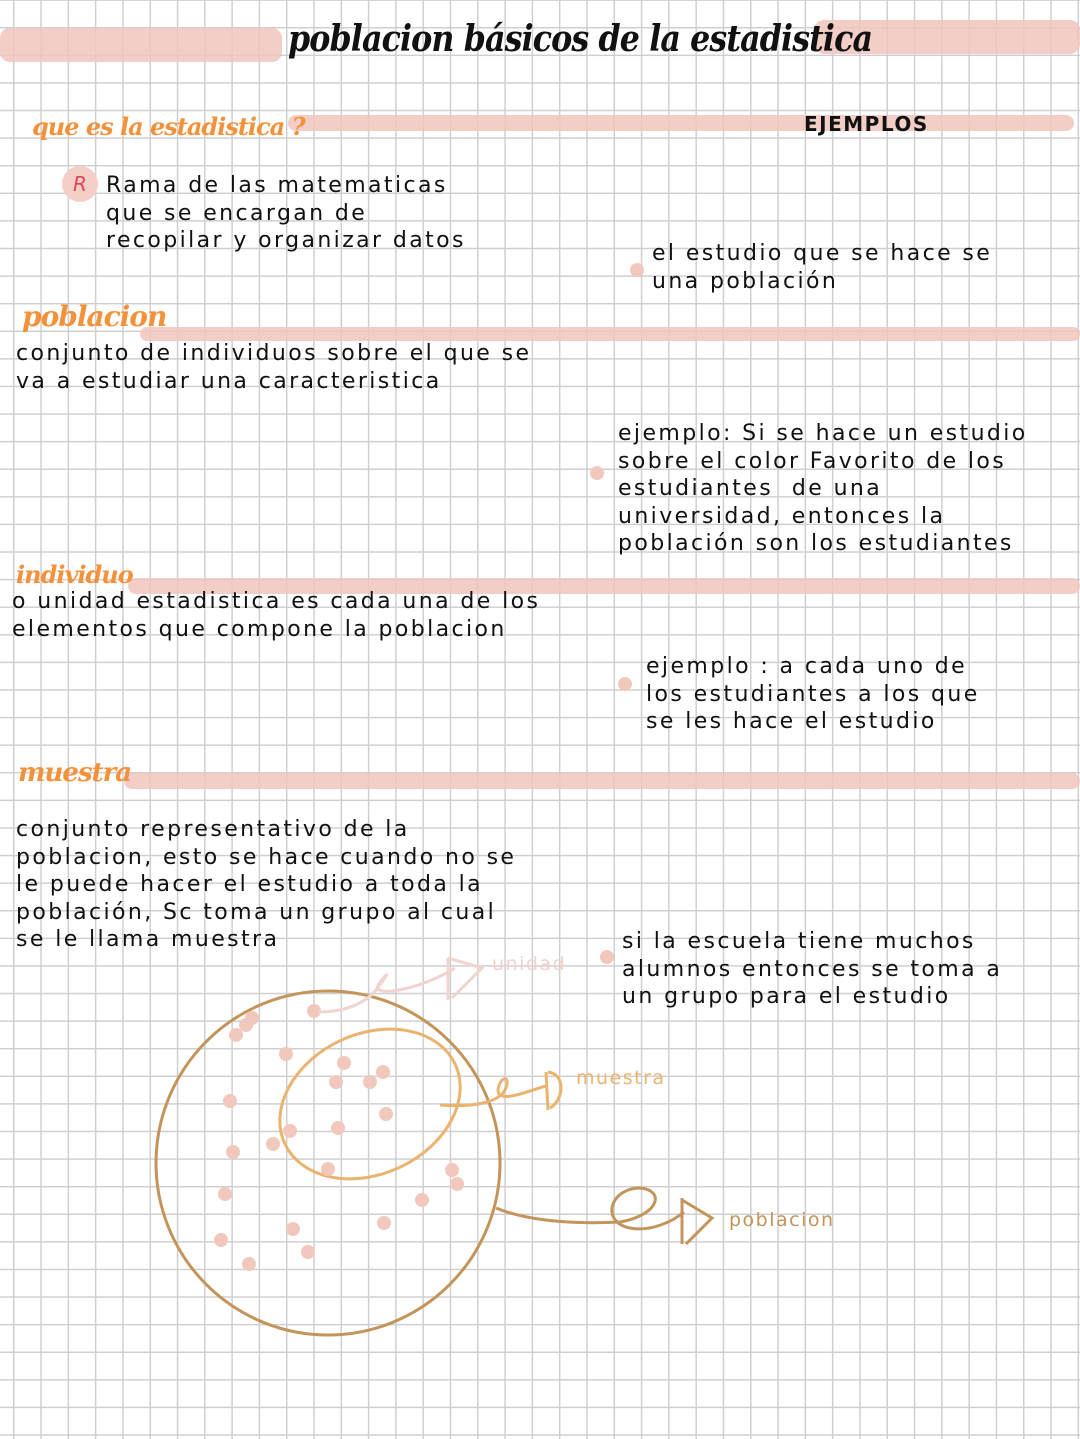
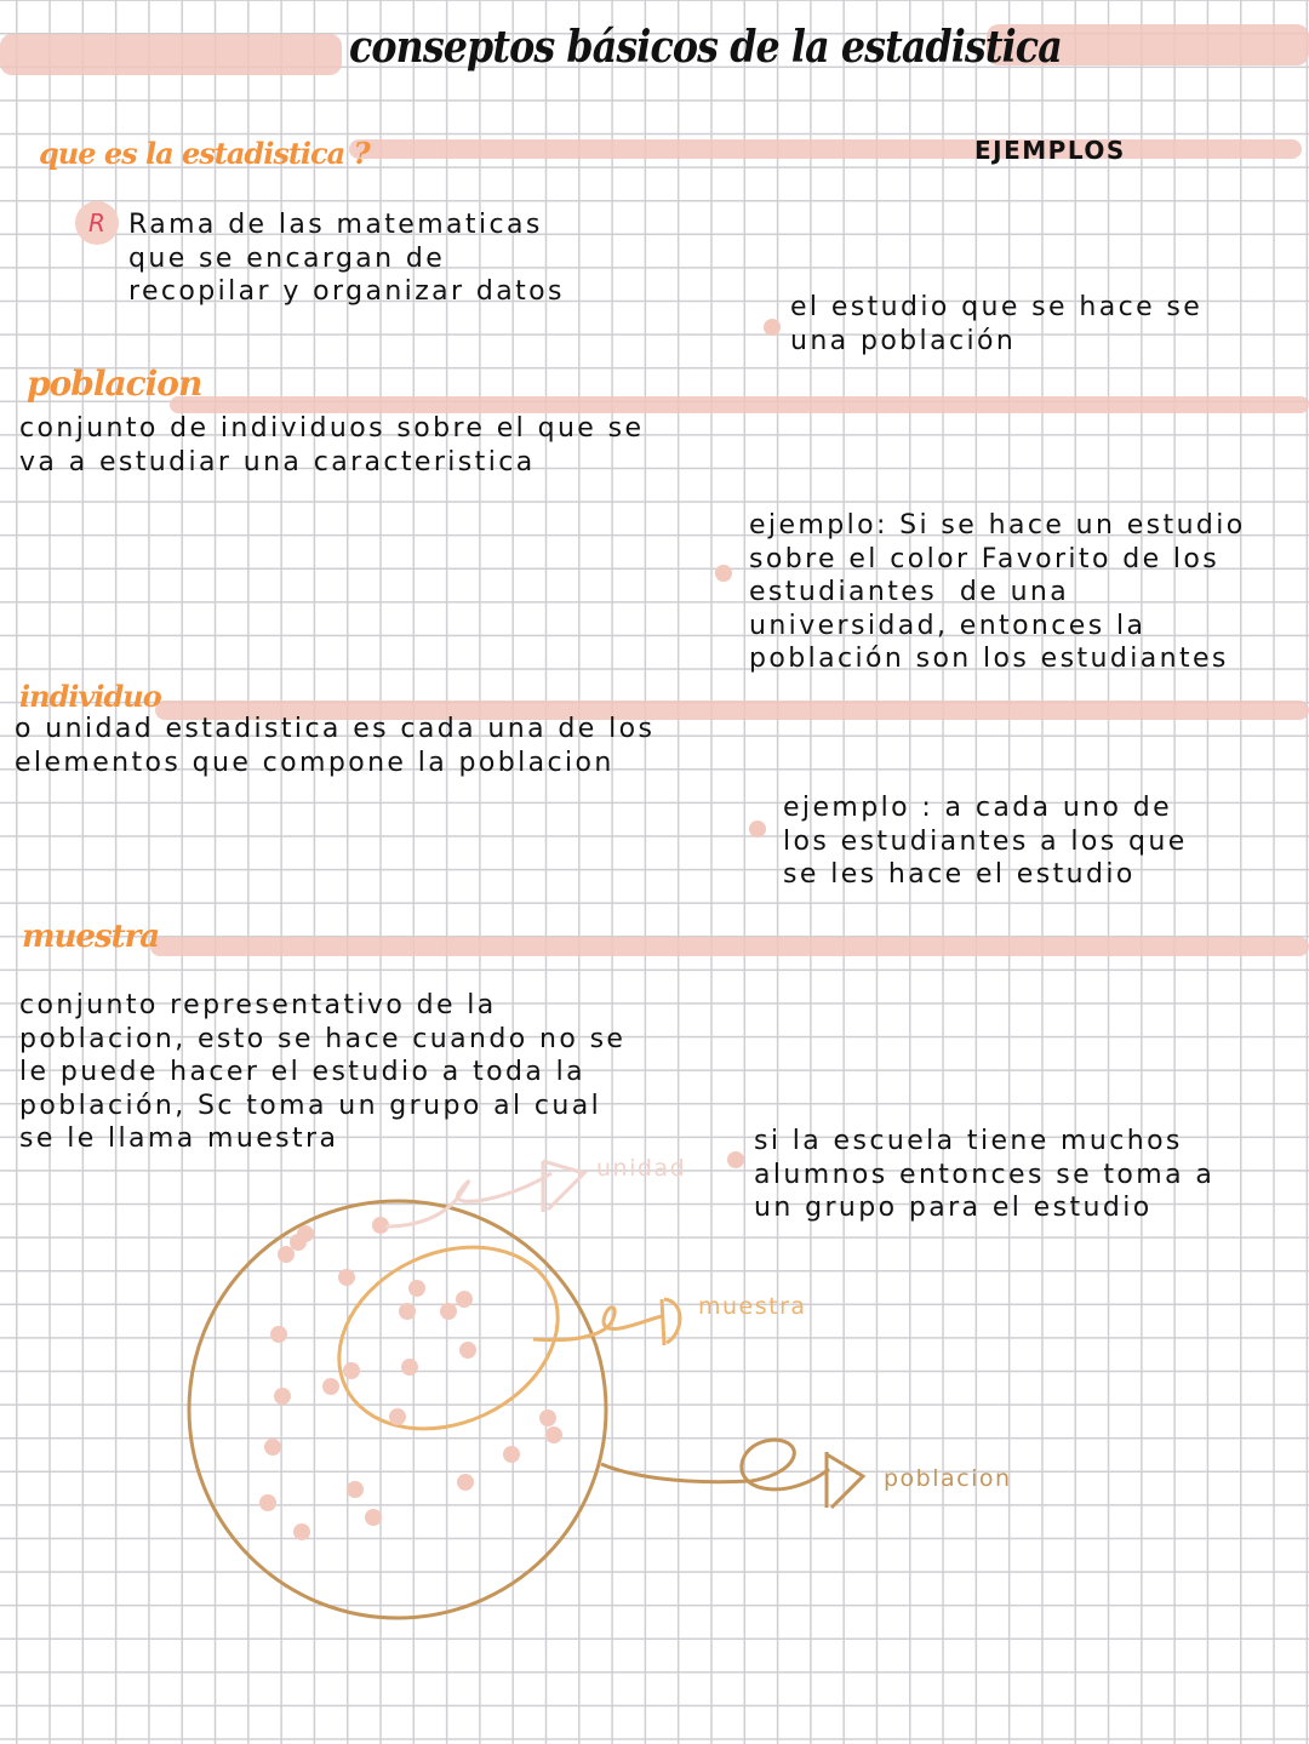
- poblacion básicos de la estadistica
+ conseptos básicos de la estadistica
  que es la estadistica ?
  EJEMPLOS
  R
  Rama de las matematicas
  que se encargan de
  recopilar y organizar datos
  el estudio que se hace se
  una población
  poblacion
  conjunto de individuos sobre el que se
  va a estudiar una caracteristica
  ejemplo: Si se hace un estudio
  sobre el color Favorito de los
  estudiantes de una
  universidad, entonces la
  población son los estudiantes
  individuo
  o unidad estadistica es cada una de los
  elementos que compone la poblacion
  ejemplo : a cada uno de
  los estudiantes a los que
  se les hace el estudio
  muestra
  conjunto representativo de la
  poblacion, esto se hace cuando no se
  le puede hacer el estudio a toda la
  población, Sc toma un grupo al cual
  se le llama muestra
  si la escuela tiene muchos
  alumnos entonces se toma a
  un grupo para el estudio
  unidad
  muestra
  poblacion
